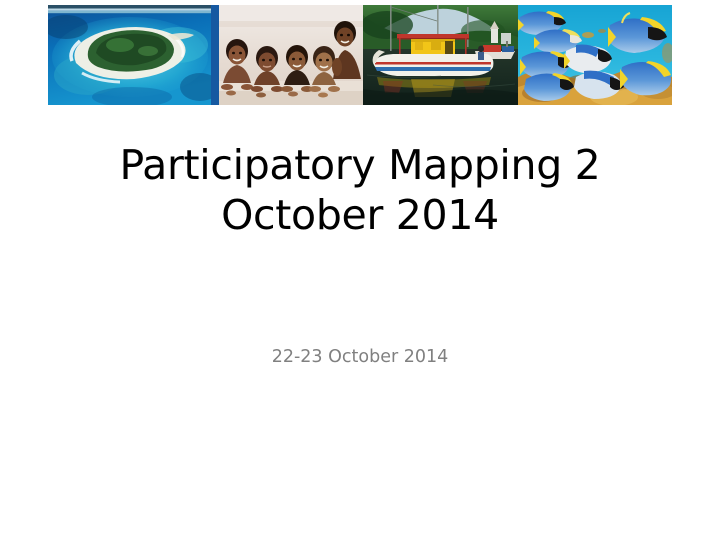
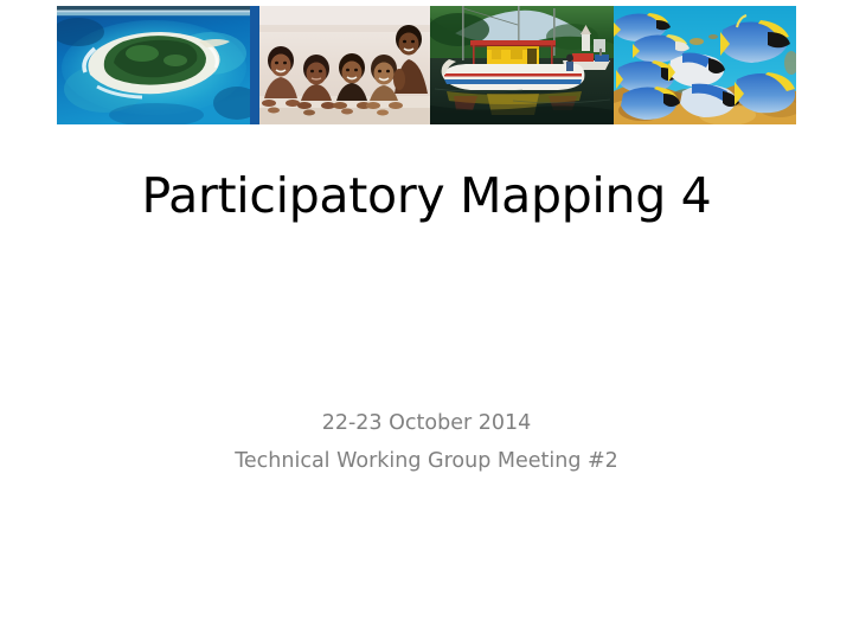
- Participatory Mapping 2
+ Participatory Mapping 4
- October 2014
  22-23 October 2014
+ Technical Working Group Meeting #2
